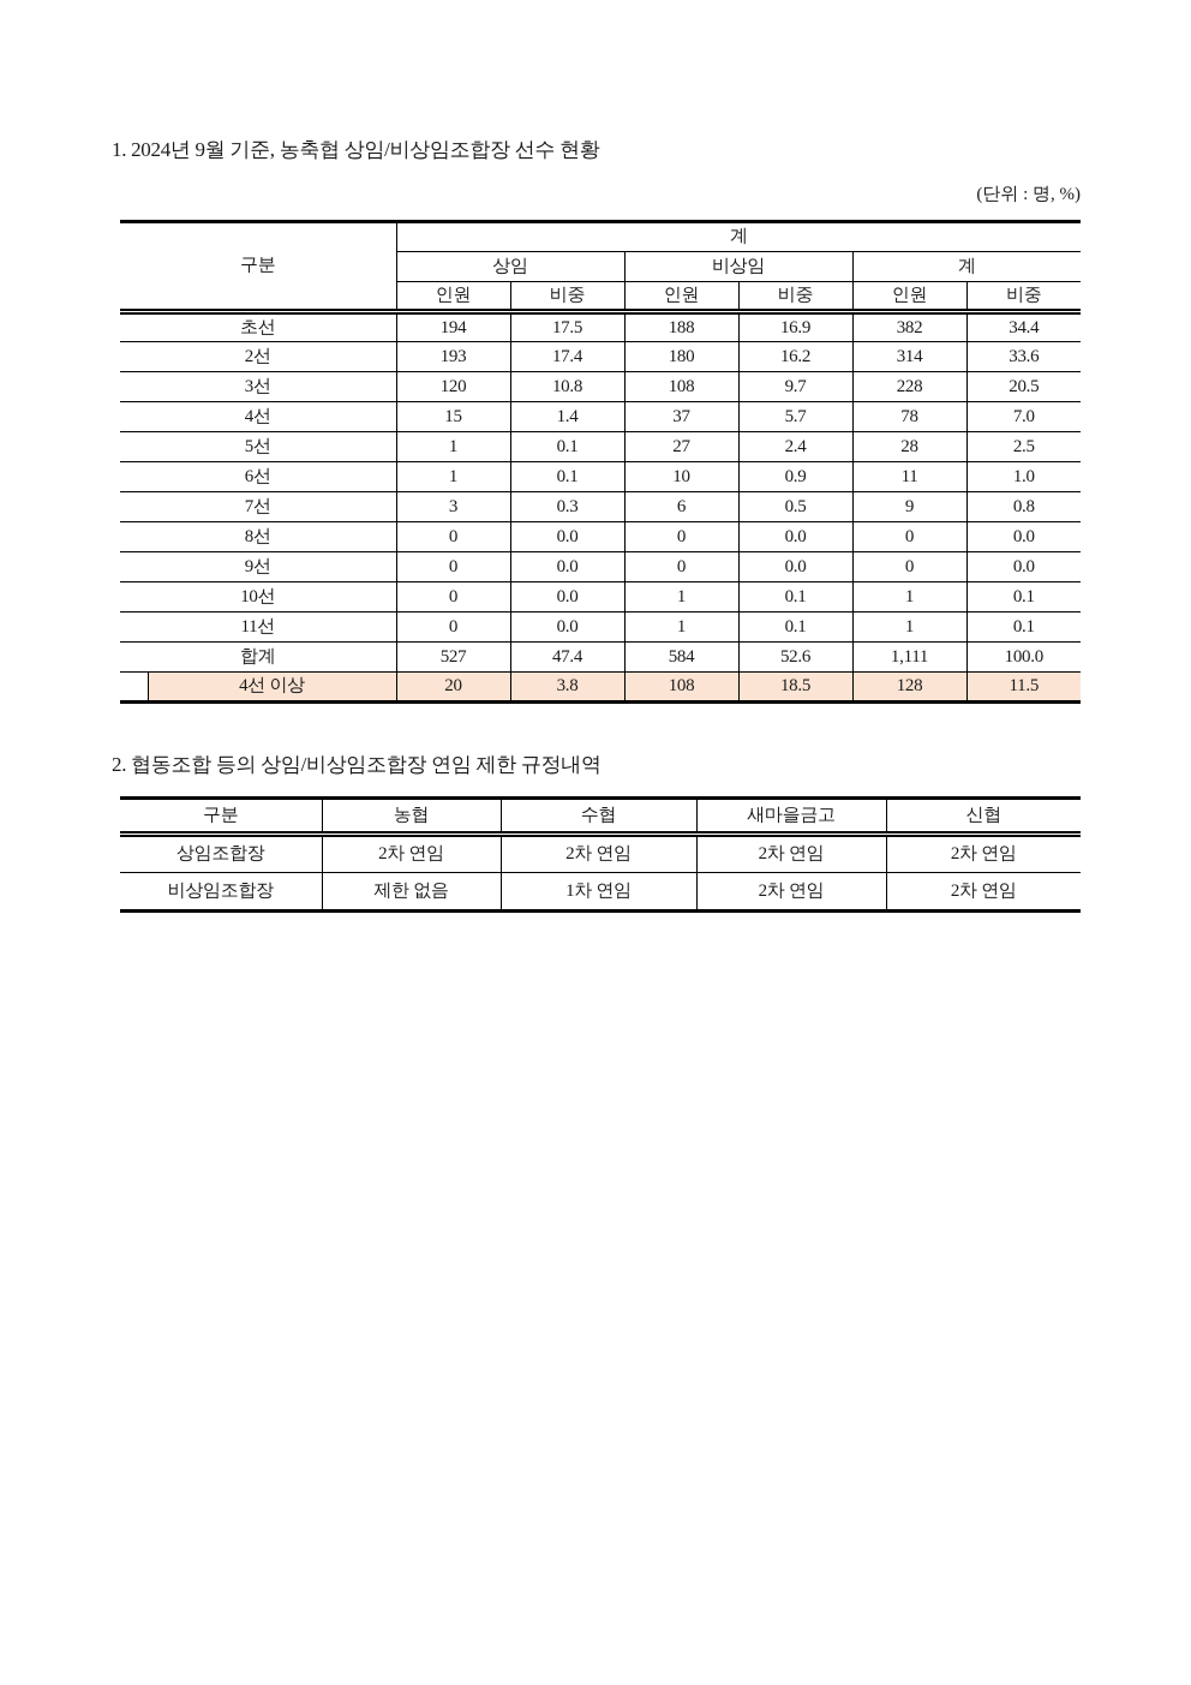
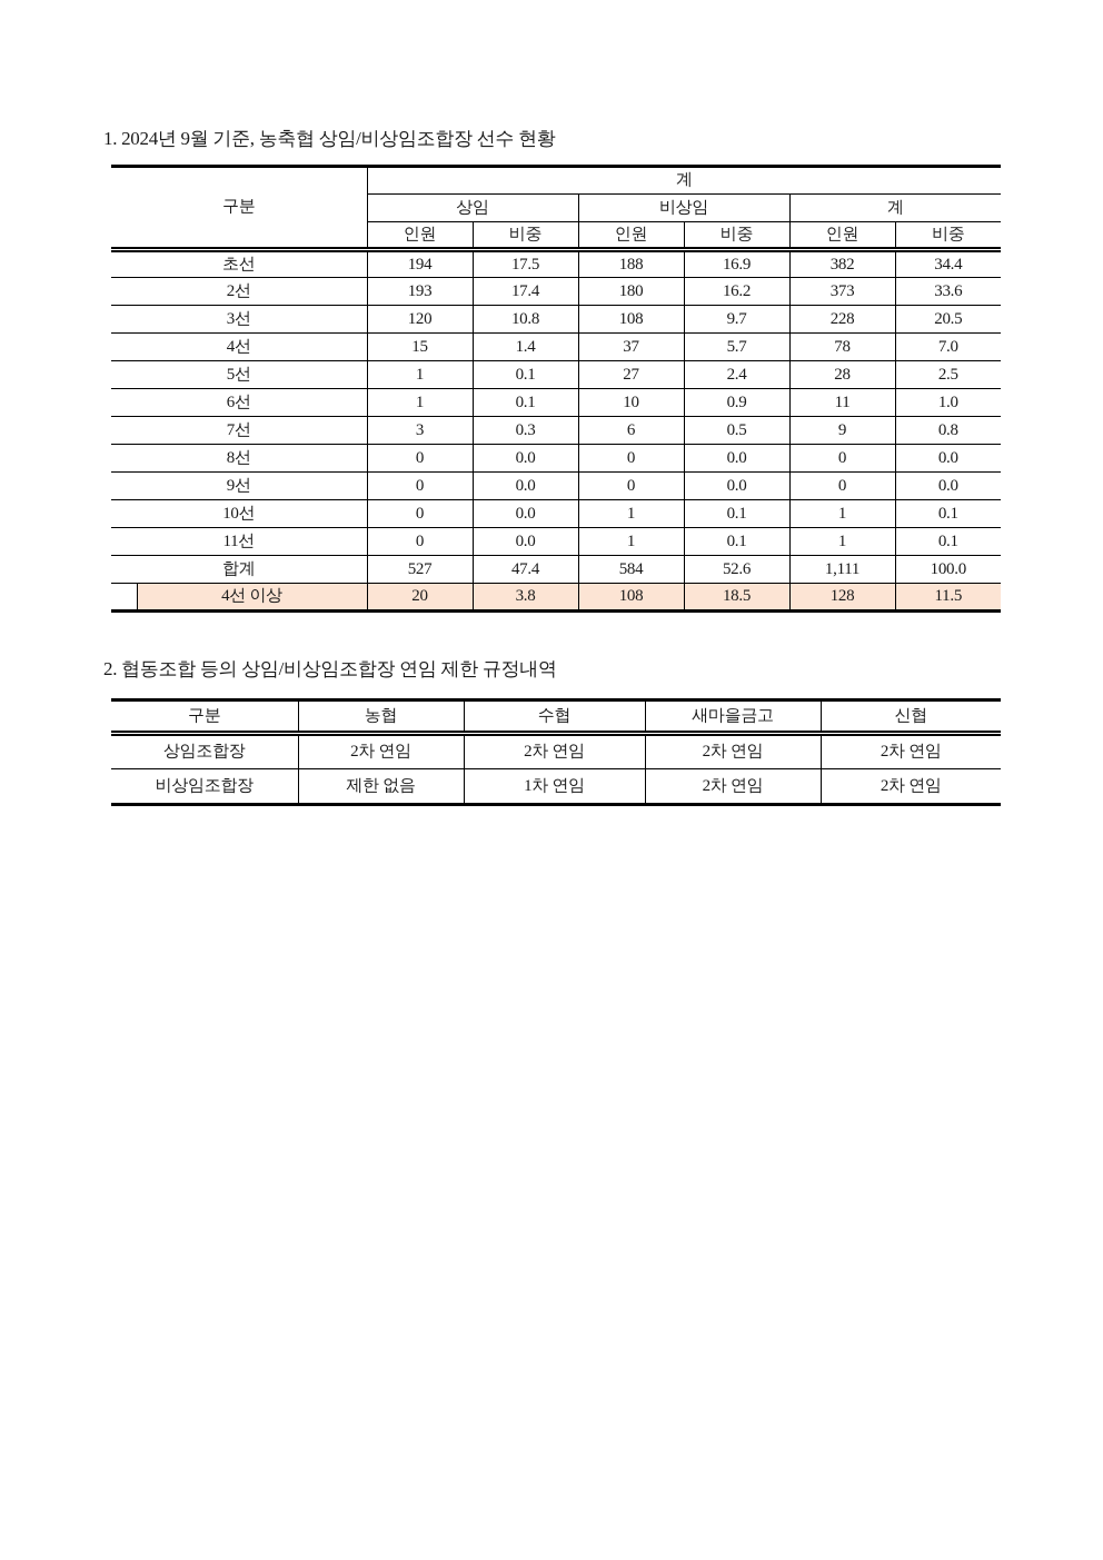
  1. 2024년 9월 기준, 농축협 상임/비상임조합장 선수 현황
- (단위 : 명, %)
  구분	계
  상임	비상임	계
  인원	비중	인원	비중	인원	비중
  초선	194	17.5	188	16.9	382	34.4
- 2선	193	17.4	180	16.2	314	33.6
+ 2선	193	17.4	180	16.2	373	33.6
  3선	120	10.8	108	9.7	228	20.5
  4선	15	1.4	37	5.7	78	7.0
  5선	1	0.1	27	2.4	28	2.5
  6선	1	0.1	10	0.9	11	1.0
  7선	3	0.3	6	0.5	9	0.8
  8선	0	0.0	0	0.0	0	0.0
  9선	0	0.0	0	0.0	0	0.0
  10선	0	0.0	1	0.1	1	0.1
  11선	0	0.0	1	0.1	1	0.1
  합계	527	47.4	584	52.6	1,111	100.0
  	4선 이상	20	3.8	108	18.5	128	11.5
  2. 협동조합 등의 상임/비상임조합장 연임 제한 규정내역
  구분	농협	수협	새마을금고	신협
  상임조합장	2차 연임	2차 연임	2차 연임	2차 연임
  비상임조합장	제한 없음	1차 연임	2차 연임	2차 연임
